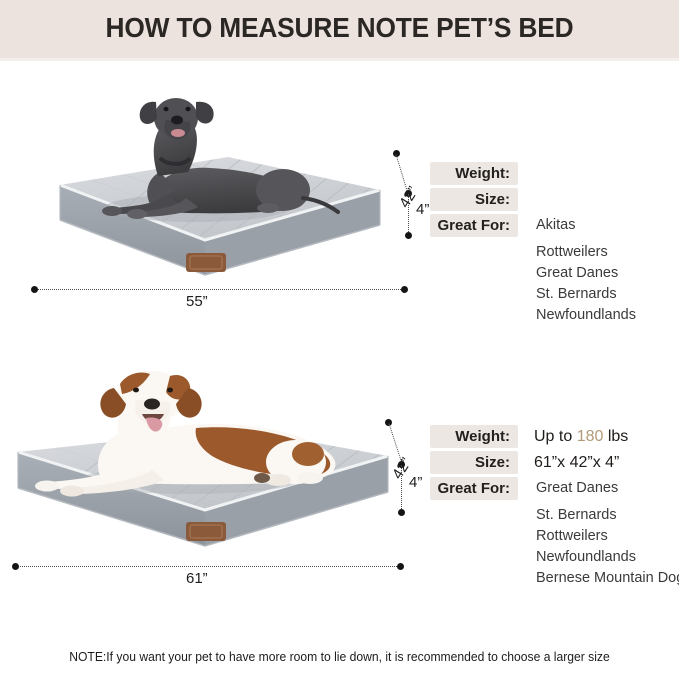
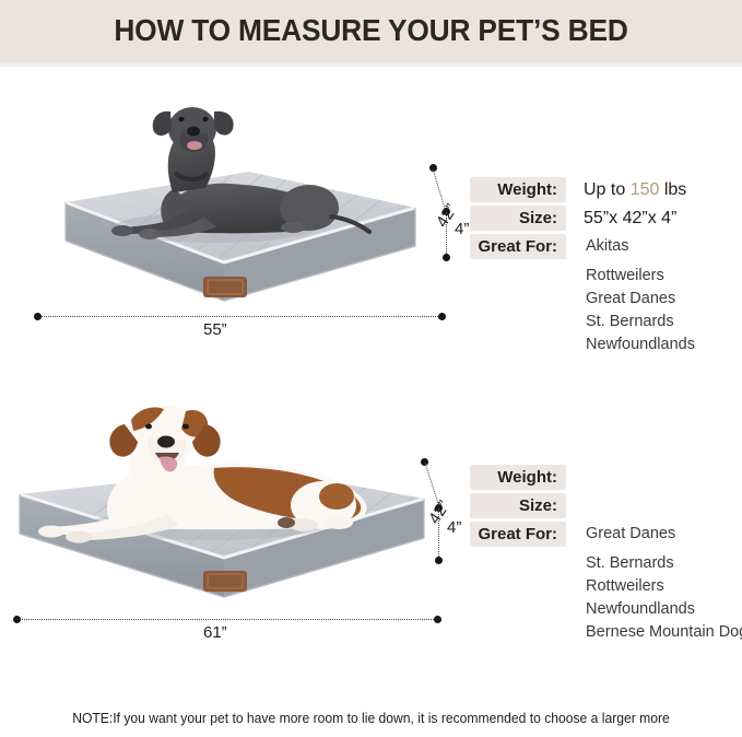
- HOW TO MEASURE NOTE PET’S BED
+ HOW TO MEASURE YOUR PET’S BED
  4”
  55”
  Weight:
+ Up to 150 lbs
  Size:
+ 55”x 42”x 4”
  Great For:
  Akitas
  Rottweilers
  Great Danes
  St. Bernards
  Newfoundlands
  4”
  61”
  Weight:
- Up to 180 lbs
  Size:
- 61”x 42”x 4”
  Great For:
  Great Danes
  St. Bernards
  Rottweilers
  Newfoundlands
  Bernese Mountain Do
- NOTE:If you want your pet to have more room to lie down, it is recommended to choose a larger size
+ NOTE:If you want your pet to have more room to lie down, it is recommended to choose a larger more
